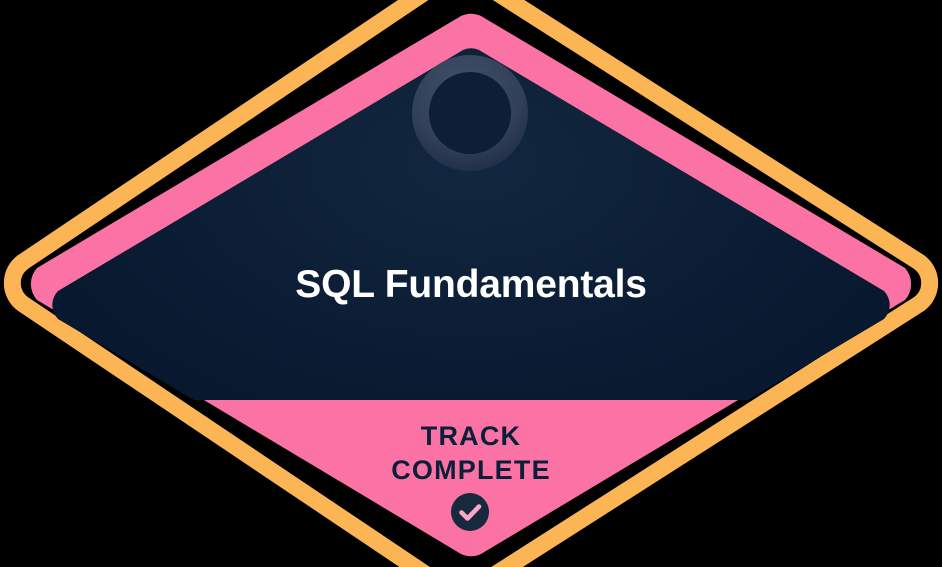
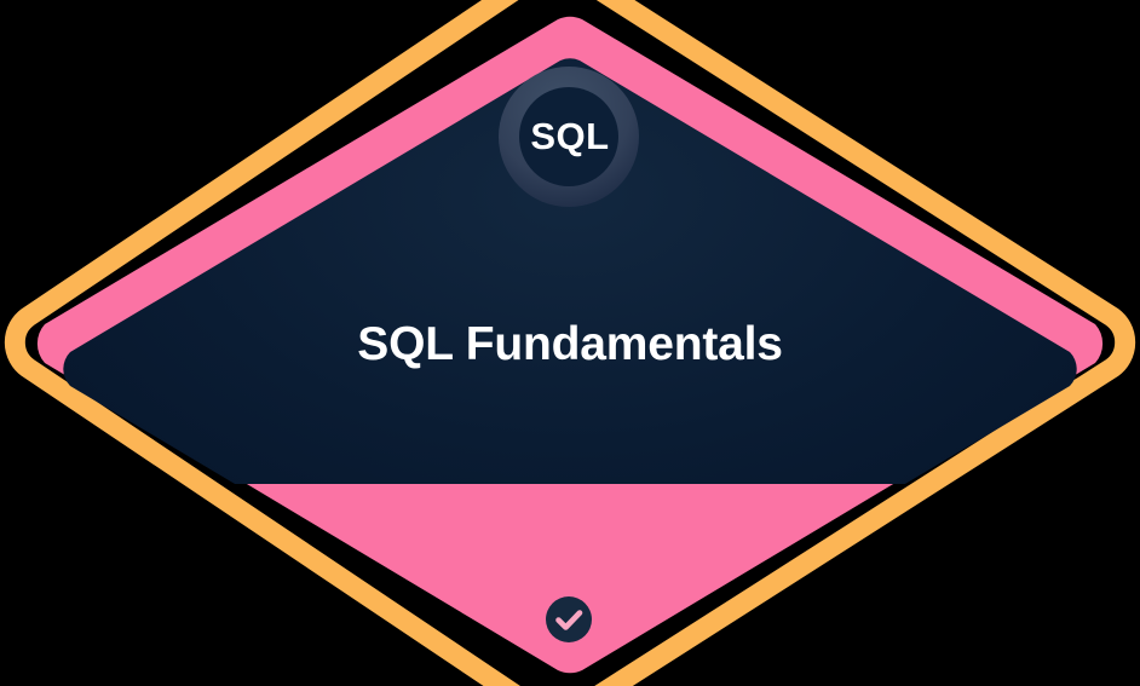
+ SQL
  SQL Fundamentals
- TRACK
- COMPLETE
